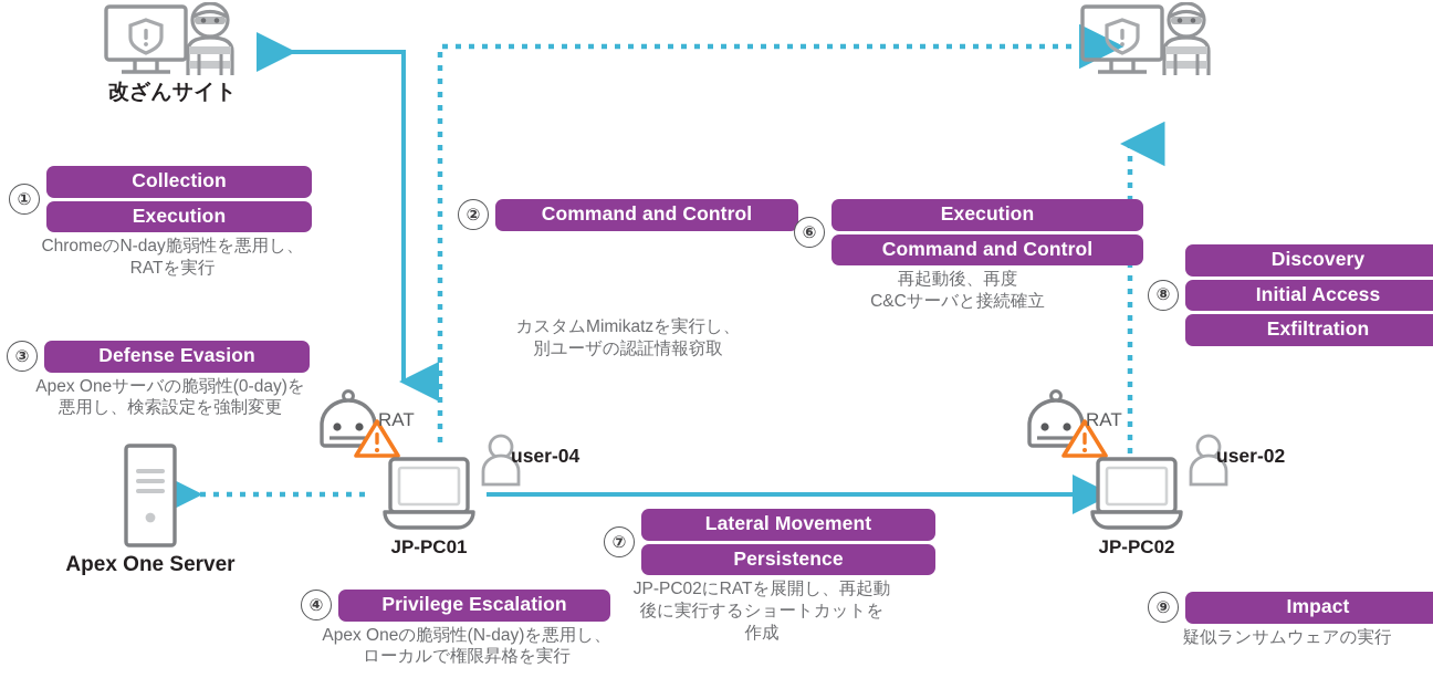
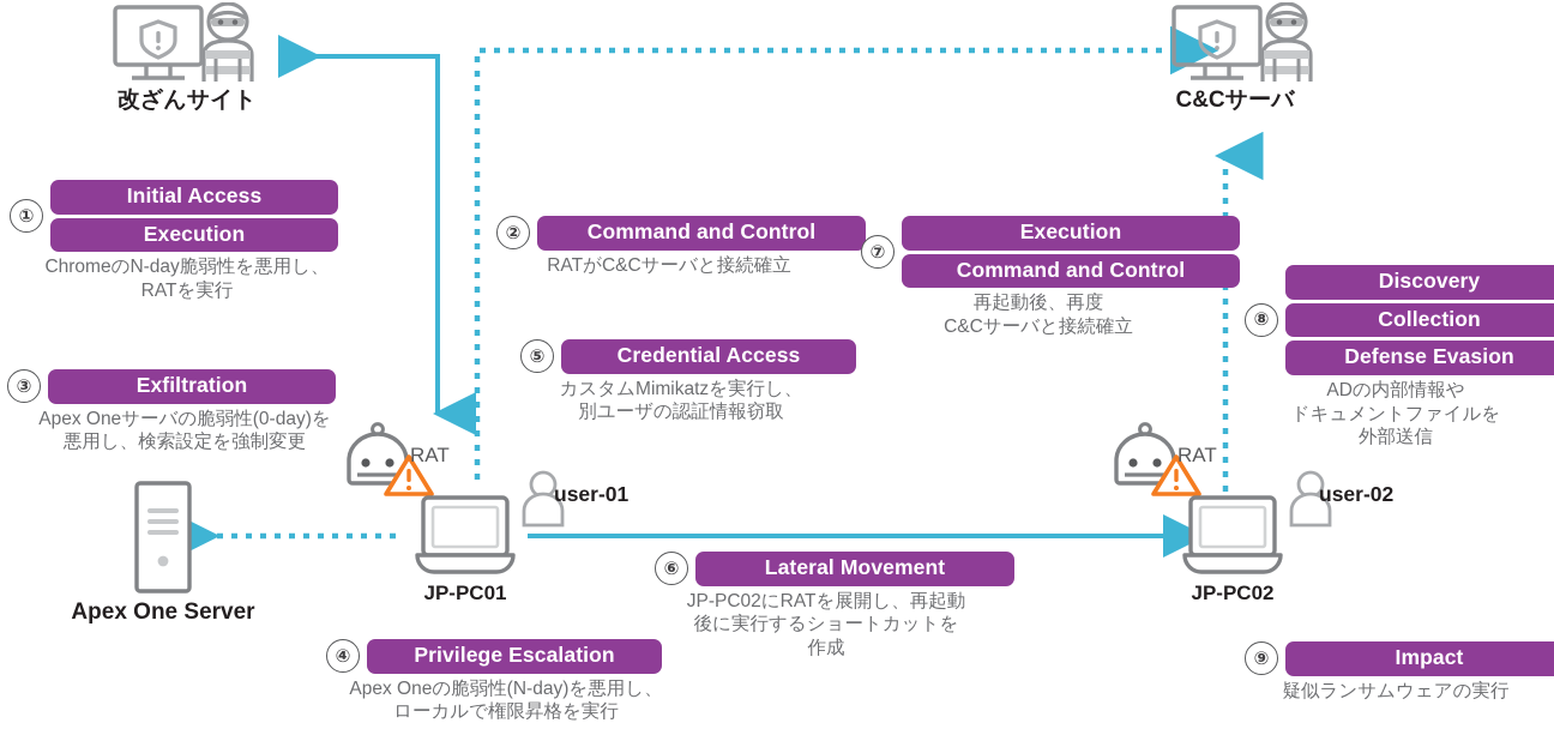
  改ざんサイト
+ C&Cサーバ
  Apex One Server
  RAT
  JP-PC01
- user-04
+ user-01
  RAT
  JP-PC02
  user-02
  ①
- Collection
+ Initial Access
  Execution
  ChromeのN-day脆弱性を悪用し、
  RATを実行
  ③
- Defense Evasion
+ Exfiltration
  Apex Oneサーバの脆弱性(0-day)を
  悪用し、検索設定を強制変更
  ②
  Command and Control
+ RATがC&Cサーバと接続確立
+ ⑤
+ Credential Access
  カスタムMimikatzを実行し、
  別ユーザの認証情報窃取
- ⑥
+ ⑦
  Execution
  Command and Control
  再起動後、再度
  C&Cサーバと接続確立
  ⑧
  Discovery
- Initial Access
+ Collection
- Exfiltration
+ Defense Evasion
+ ADの内部情報や
+ ドキュメントファイルを
+ 外部送信
- ⑦
+ ⑥
  Lateral Movement
- Persistence
  JP-PC02にRATを展開し、再起動
  後に実行するショートカットを
  作成
  ④
  Privilege Escalation
  Apex Oneの脆弱性(N-day)を悪用し、
  ローカルで権限昇格を実行
  ⑨
  Impact
  疑似ランサムウェアの実行
